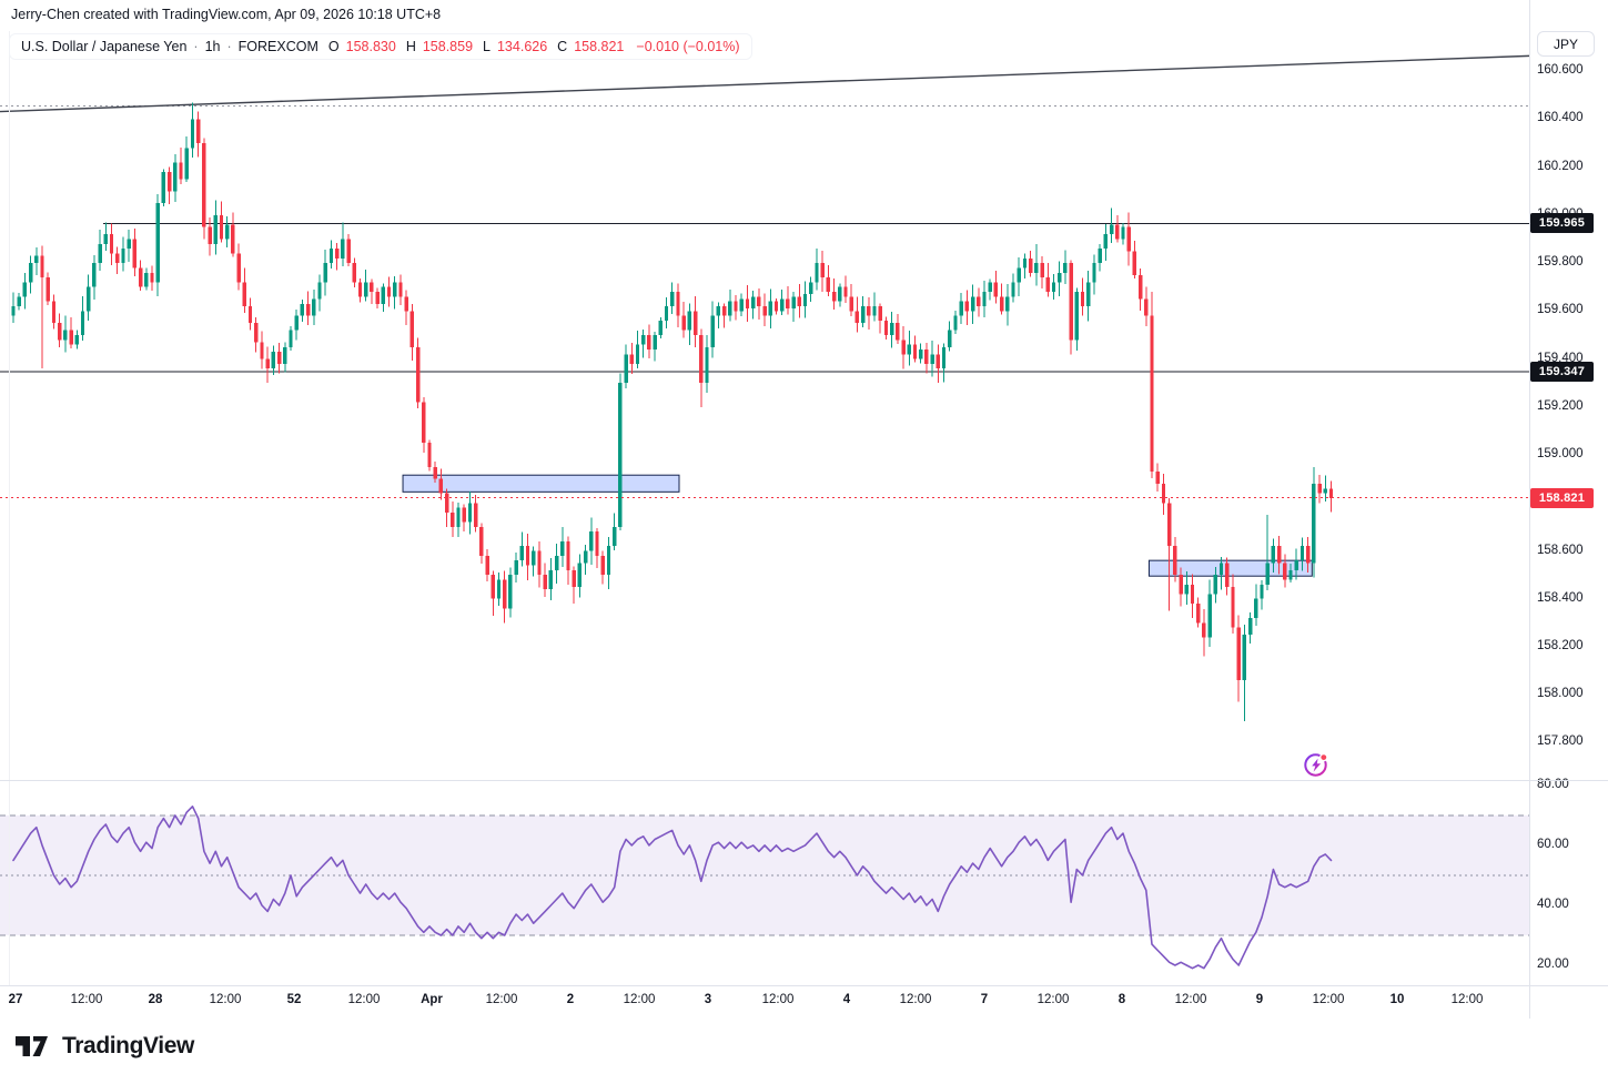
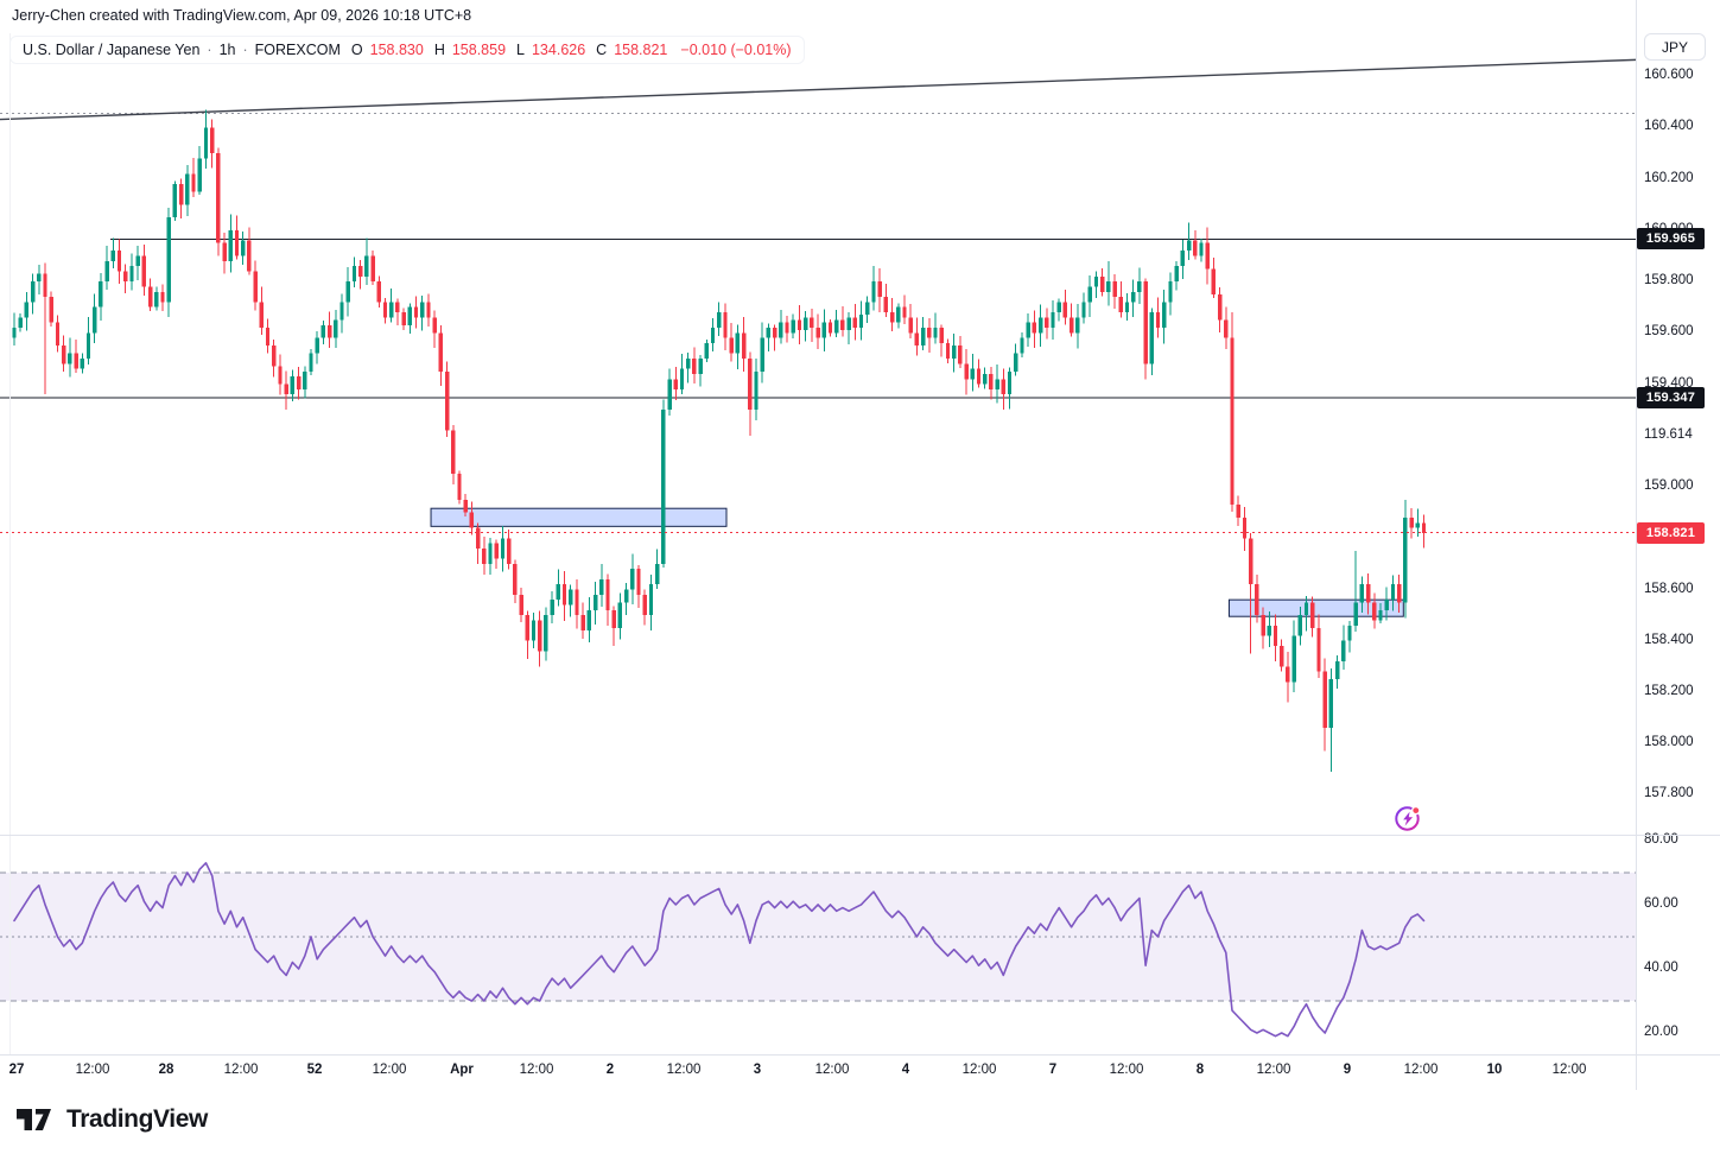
  Jerry-Chen created with TradingView.com, Apr 09, 2026 10:18 UTC+8
  U.S. Dollar / Japanese Yen
  ·
  1h
  ·
  FOREXCOM
  O
  158.830
  H
  158.859
  L
  134.626
  C
  158.821
  −0.010 (−0.01%)
  160.600
  160.400
  160.200
  159.800
  159.600
  159.400
- 159.200
+ 119.614
  159.000
  158.600
  158.400
  158.200
  158.000
  157.800
  80.00
  60.00
  40.00
  20.00
  JPY
  159.965
  159.347
  158.821
  27
  12:00
  28
  12:00
  52
  12:00
  Apr
  12:00
  2
  12:00
  3
  12:00
  4
  12:00
  7
  12:00
  8
  12:00
  9
  12:00
  10
  12:00
  TradingView
